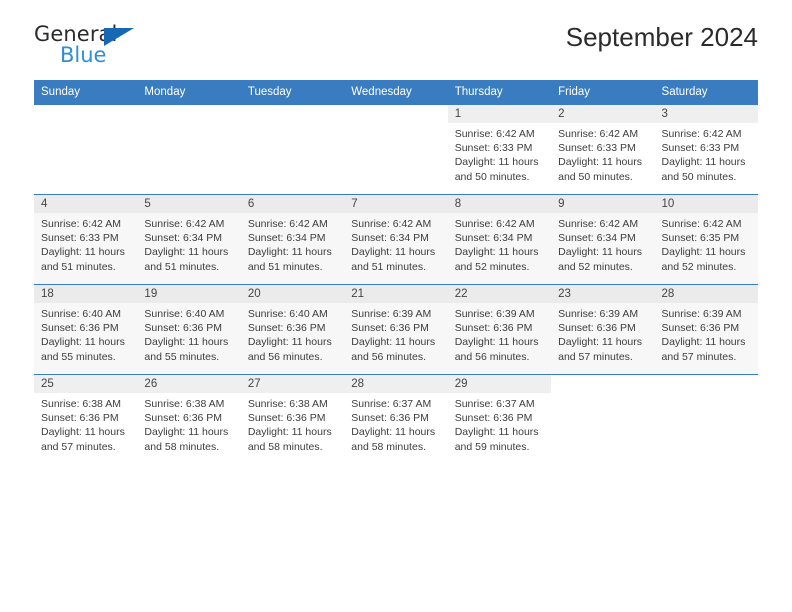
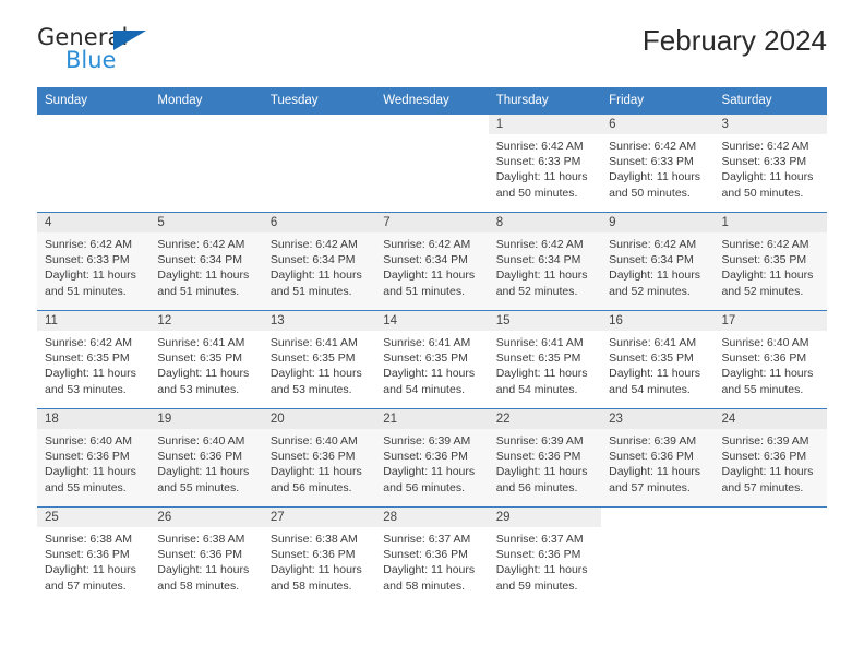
  General
  Blue
- September 2024
+ February 2024
  Sunday	Monday	Tuesday	Wednesday	Thursday	Friday	Saturday
- 				1Sunrise: 6:42 AMSunset: 6:33 PMDaylight: 11 hoursand 50 minutes.	2Sunrise: 6:42 AMSunset: 6:33 PMDaylight: 11 hoursand 50 minutes.	3Sunrise: 6:42 AMSunset: 6:33 PMDaylight: 11 hoursand 50 minutes.
+ 				1Sunrise: 6:42 AMSunset: 6:33 PMDaylight: 11 hoursand 50 minutes.	6Sunrise: 6:42 AMSunset: 6:33 PMDaylight: 11 hoursand 50 minutes.	3Sunrise: 6:42 AMSunset: 6:33 PMDaylight: 11 hoursand 50 minutes.
- 4Sunrise: 6:42 AMSunset: 6:33 PMDaylight: 11 hoursand 51 minutes.	5Sunrise: 6:42 AMSunset: 6:34 PMDaylight: 11 hoursand 51 minutes.	6Sunrise: 6:42 AMSunset: 6:34 PMDaylight: 11 hoursand 51 minutes.	7Sunrise: 6:42 AMSunset: 6:34 PMDaylight: 11 hoursand 51 minutes.	8Sunrise: 6:42 AMSunset: 6:34 PMDaylight: 11 hoursand 52 minutes.	9Sunrise: 6:42 AMSunset: 6:34 PMDaylight: 11 hoursand 52 minutes.	10Sunrise: 6:42 AMSunset: 6:35 PMDaylight: 11 hoursand 52 minutes.
+ 4Sunrise: 6:42 AMSunset: 6:33 PMDaylight: 11 hoursand 51 minutes.	5Sunrise: 6:42 AMSunset: 6:34 PMDaylight: 11 hoursand 51 minutes.	6Sunrise: 6:42 AMSunset: 6:34 PMDaylight: 11 hoursand 51 minutes.	7Sunrise: 6:42 AMSunset: 6:34 PMDaylight: 11 hoursand 51 minutes.	8Sunrise: 6:42 AMSunset: 6:34 PMDaylight: 11 hoursand 52 minutes.	9Sunrise: 6:42 AMSunset: 6:34 PMDaylight: 11 hoursand 52 minutes.	1Sunrise: 6:42 AMSunset: 6:35 PMDaylight: 11 hoursand 52 minutes.
+ 11Sunrise: 6:42 AMSunset: 6:35 PMDaylight: 11 hoursand 53 minutes.	12Sunrise: 6:41 AMSunset: 6:35 PMDaylight: 11 hoursand 53 minutes.	13Sunrise: 6:41 AMSunset: 6:35 PMDaylight: 11 hoursand 53 minutes.	14Sunrise: 6:41 AMSunset: 6:35 PMDaylight: 11 hoursand 54 minutes.	15Sunrise: 6:41 AMSunset: 6:35 PMDaylight: 11 hoursand 54 minutes.	16Sunrise: 6:41 AMSunset: 6:35 PMDaylight: 11 hoursand 54 minutes.	17Sunrise: 6:40 AMSunset: 6:36 PMDaylight: 11 hoursand 55 minutes.
- 18Sunrise: 6:40 AMSunset: 6:36 PMDaylight: 11 hoursand 55 minutes.	19Sunrise: 6:40 AMSunset: 6:36 PMDaylight: 11 hoursand 55 minutes.	20Sunrise: 6:40 AMSunset: 6:36 PMDaylight: 11 hoursand 56 minutes.	21Sunrise: 6:39 AMSunset: 6:36 PMDaylight: 11 hoursand 56 minutes.	22Sunrise: 6:39 AMSunset: 6:36 PMDaylight: 11 hoursand 56 minutes.	23Sunrise: 6:39 AMSunset: 6:36 PMDaylight: 11 hoursand 57 minutes.	28Sunrise: 6:39 AMSunset: 6:36 PMDaylight: 11 hoursand 57 minutes.
+ 18Sunrise: 6:40 AMSunset: 6:36 PMDaylight: 11 hoursand 55 minutes.	19Sunrise: 6:40 AMSunset: 6:36 PMDaylight: 11 hoursand 55 minutes.	20Sunrise: 6:40 AMSunset: 6:36 PMDaylight: 11 hoursand 56 minutes.	21Sunrise: 6:39 AMSunset: 6:36 PMDaylight: 11 hoursand 56 minutes.	22Sunrise: 6:39 AMSunset: 6:36 PMDaylight: 11 hoursand 56 minutes.	23Sunrise: 6:39 AMSunset: 6:36 PMDaylight: 11 hoursand 57 minutes.	24Sunrise: 6:39 AMSunset: 6:36 PMDaylight: 11 hoursand 57 minutes.
  25Sunrise: 6:38 AMSunset: 6:36 PMDaylight: 11 hoursand 57 minutes.	26Sunrise: 6:38 AMSunset: 6:36 PMDaylight: 11 hoursand 58 minutes.	27Sunrise: 6:38 AMSunset: 6:36 PMDaylight: 11 hoursand 58 minutes.	28Sunrise: 6:37 AMSunset: 6:36 PMDaylight: 11 hoursand 58 minutes.	29Sunrise: 6:37 AMSunset: 6:36 PMDaylight: 11 hoursand 59 minutes.
